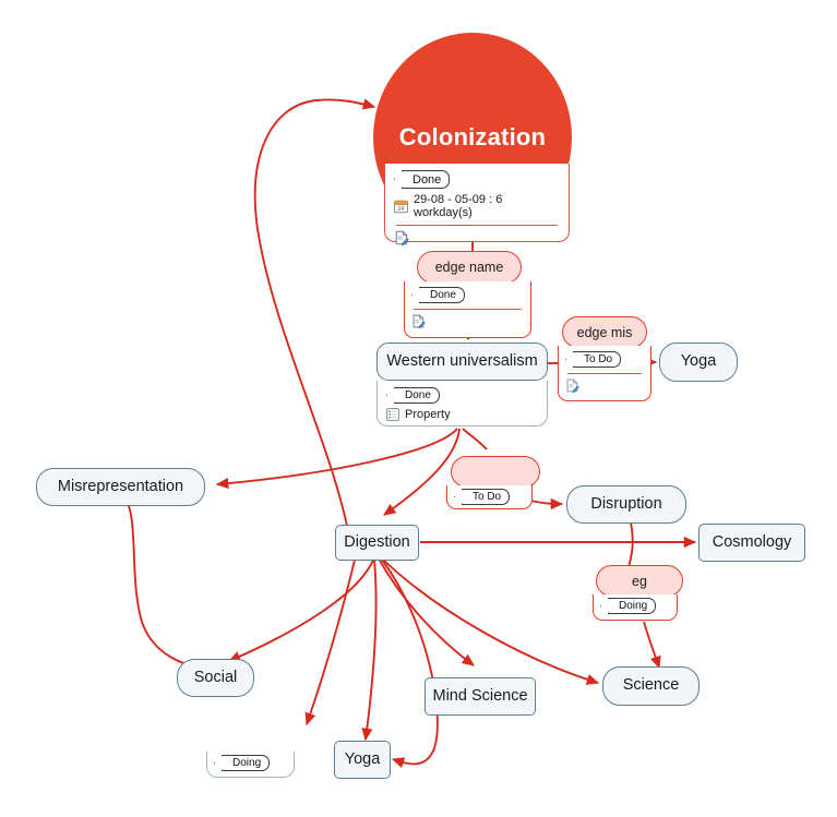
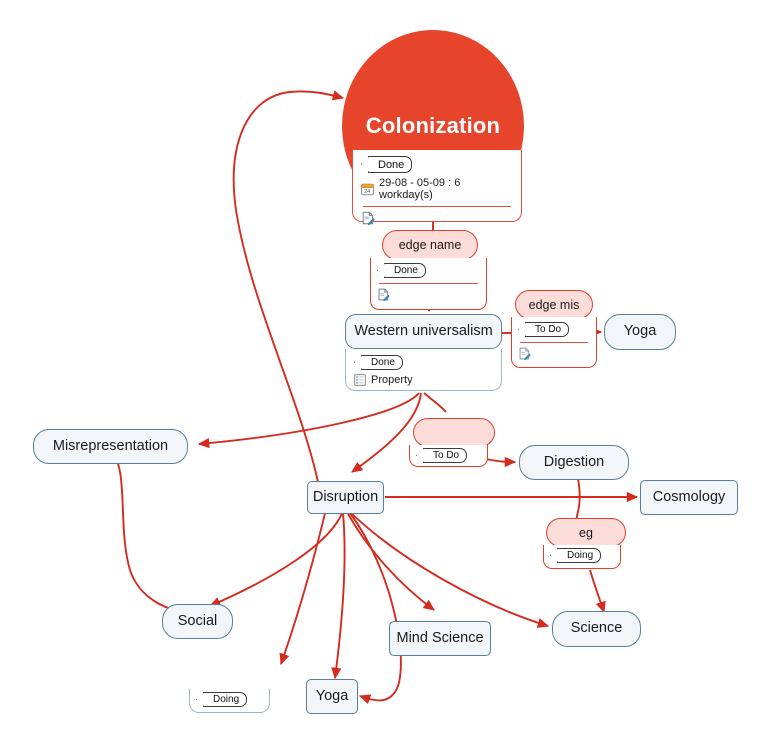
  Colonization
  Done
  29-08 - 05-09 : 6 workday(s)
  edge name
  Done
  Western universalism
  Done
  Property
  edge mis
  To Do
  Yoga
  Misrepresentation
  To Do
- Disruption
+ Digestion
  Cosmology
- Digestion
+ Disruption
  eg
  Doing
  Social
  Doing
  Yoga
  Mind Science
  Science
